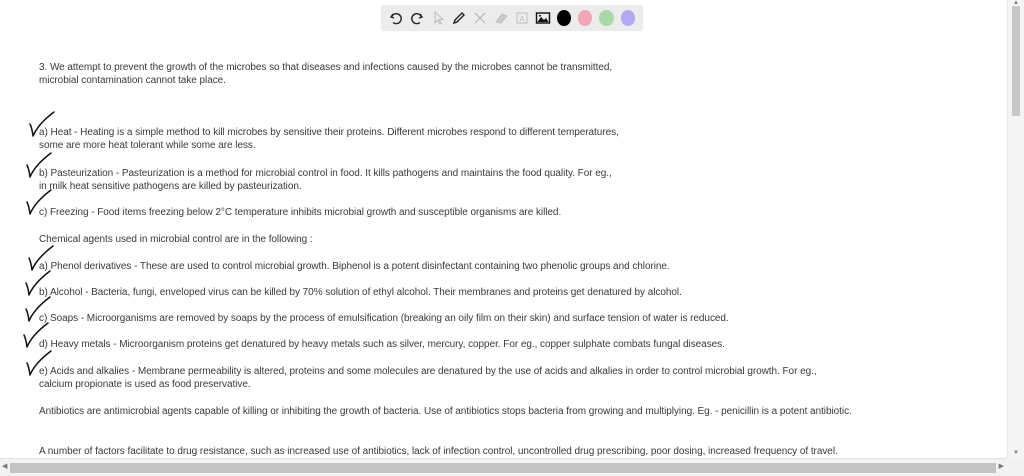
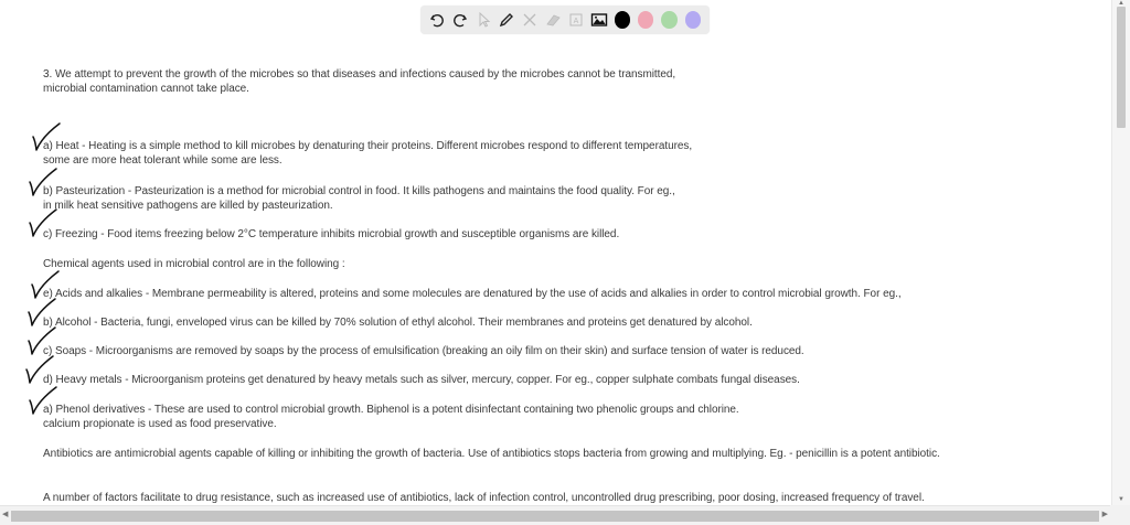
  3. We attempt to prevent the growth of the microbes so that diseases and infections caused by the microbes cannot be transmitted,
  microbial contamination cannot take place.
- a) Heat - Heating is a simple method to kill microbes by sensitive their proteins. Different microbes respond to different temperatures,
+ a) Heat - Heating is a simple method to kill microbes by denaturing their proteins. Different microbes respond to different temperatures,
  some are more heat tolerant while some are less.
  b) Pasteurization - Pasteurization is a method for microbial control in food. It kills pathogens and maintains the food quality. For eg.,
  in milk heat sensitive pathogens are killed by pasteurization.
  c) Freezing - Food items freezing below 2°C temperature inhibits microbial growth and susceptible organisms are killed.
  Chemical agents used in microbial control are in the following :
- a) Phenol derivatives - These are used to control microbial growth. Biphenol is a potent disinfectant containing two phenolic groups and chlorine.
+ e) Acids and alkalies - Membrane permeability is altered, proteins and some molecules are denatured by the use of acids and alkalies in order to control microbial growth. For eg.,
  b) Alcohol - Bacteria, fungi, enveloped virus can be killed by 70% solution of ethyl alcohol. Their membranes and proteins get denatured by alcohol.
  c) Soaps - Microorganisms are removed by soaps by the process of emulsification (breaking an oily film on their skin) and surface tension of water is reduced.
  d) Heavy metals - Microorganism proteins get denatured by heavy metals such as silver, mercury, copper. For eg., copper sulphate combats fungal diseases.
- e) Acids and alkalies - Membrane permeability is altered, proteins and some molecules are denatured by the use of acids and alkalies in order to control microbial growth. For eg.,
+ a) Phenol derivatives - These are used to control microbial growth. Biphenol is a potent disinfectant containing two phenolic groups and chlorine.
  calcium propionate is used as food preservative.
  Antibiotics are antimicrobial agents capable of killing or inhibiting the growth of bacteria. Use of antibiotics stops bacteria from growing and multiplying. Eg. - penicillin is a potent antibiotic.
  A number of factors facilitate to drug resistance, such as increased use of antibiotics, lack of infection control, uncontrolled drug prescribing, poor dosing, increased frequency of travel.
